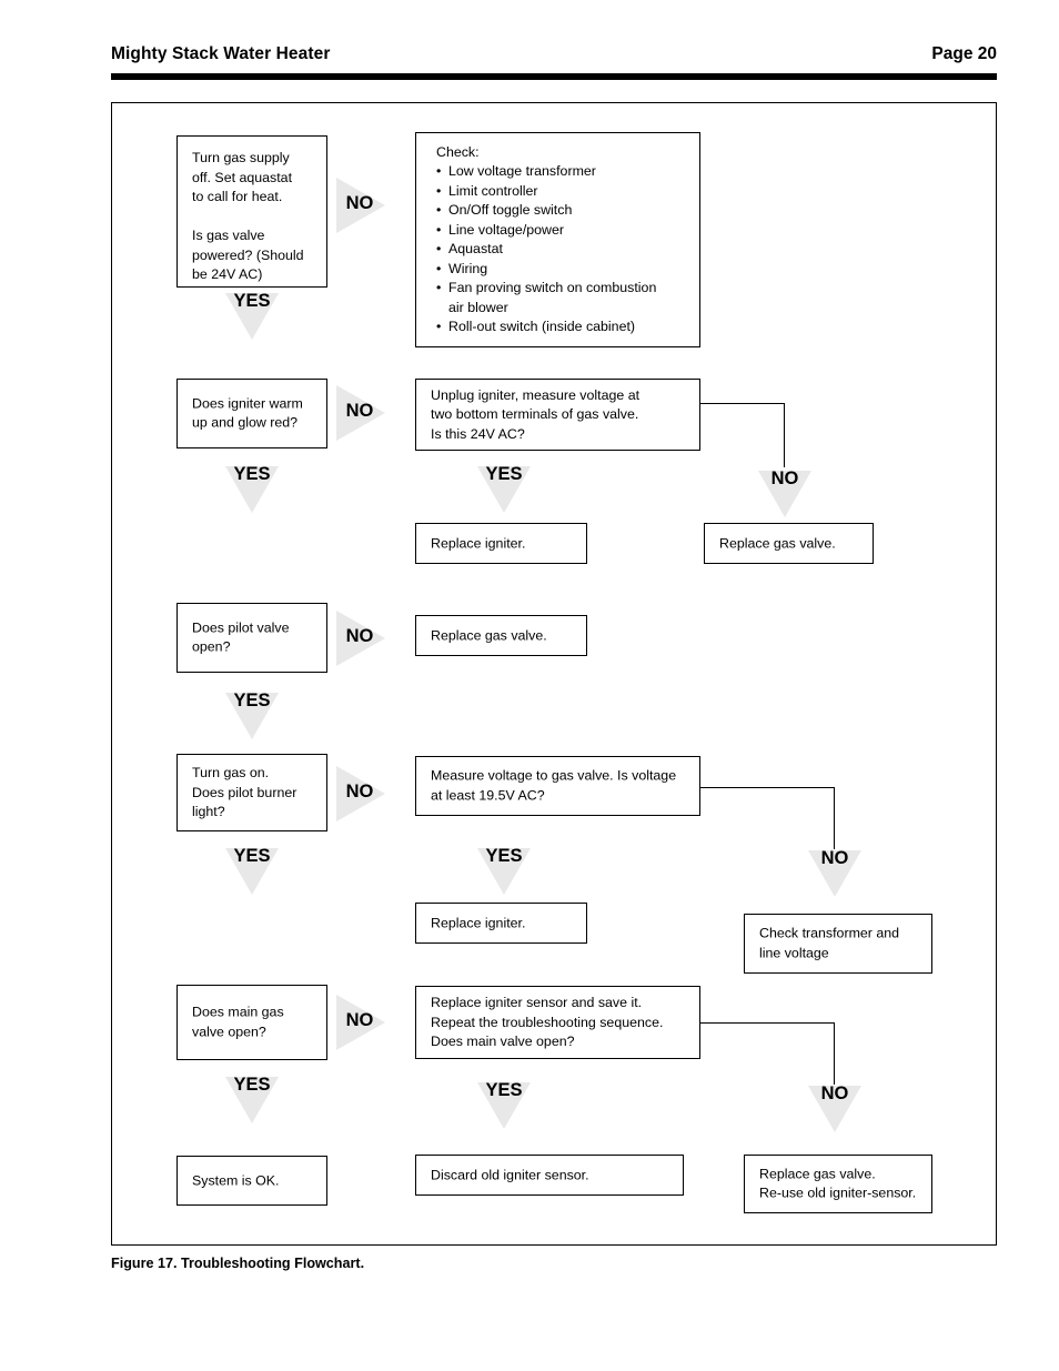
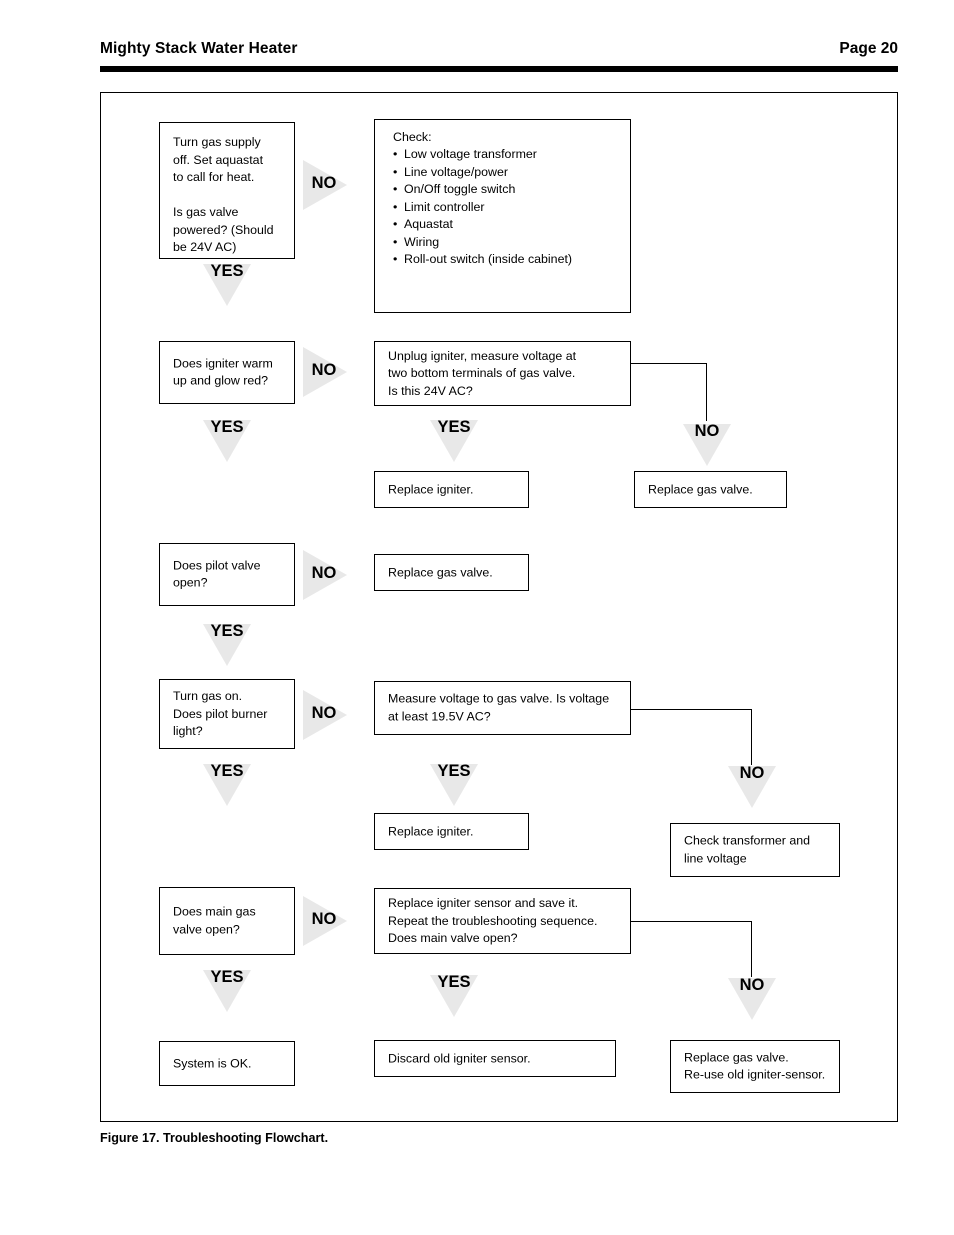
  Mighty Stack Water Heater
  Page 20
  Turn gas supply
  off. Set aquastat
  to call for heat.
  Is gas valve
  powered? (Should
  be 24V AC)
  NO
  Check:
  Low voltage transformer
- Limit controller
+ Line voltage/power
  On/Off toggle switch
- Line voltage/power
+ Limit controller
  Aquastat
  Wiring
- Fan proving switch on combustion
- air blower
  Roll-out switch (inside cabinet)
  YES
  Does igniter warm
  up and glow red?
  NO
  Unplug igniter, measure voltage at
  two bottom terminals of gas valve.
  Is this 24V AC?
  YES
  YES
  NO
  Replace igniter.
  Replace gas valve.
  Does pilot valve
  open?
  NO
  Replace gas valve.
  YES
  Turn gas on.
  Does pilot burner
  light?
  NO
  Measure voltage to gas valve. Is voltage
  at least 19.5V AC?
  YES
  YES
  NO
  Replace igniter.
  Check transformer and
  line voltage
  Does main gas
  valve open?
  NO
  Replace igniter sensor and save it.
  Repeat the troubleshooting sequence.
  Does main valve open?
  YES
  YES
  NO
  System is OK.
  Discard old igniter sensor.
  Replace gas valve.
  Re-use old igniter-sensor.
  Figure 17. Troubleshooting Flowchart.
